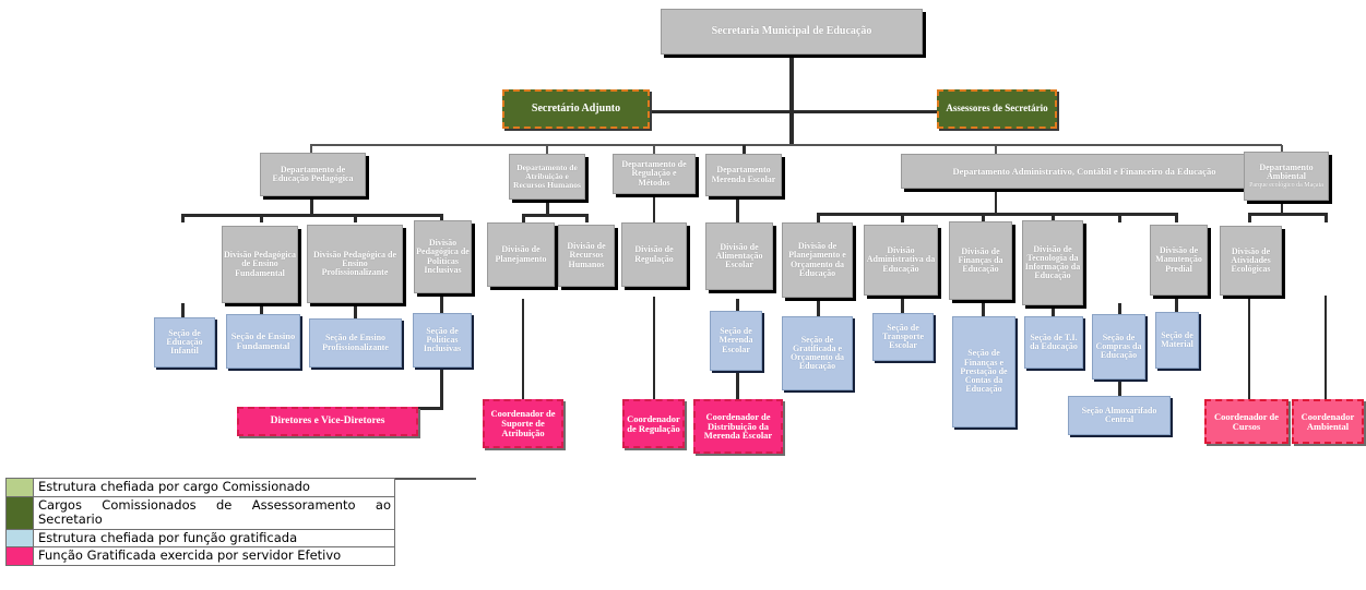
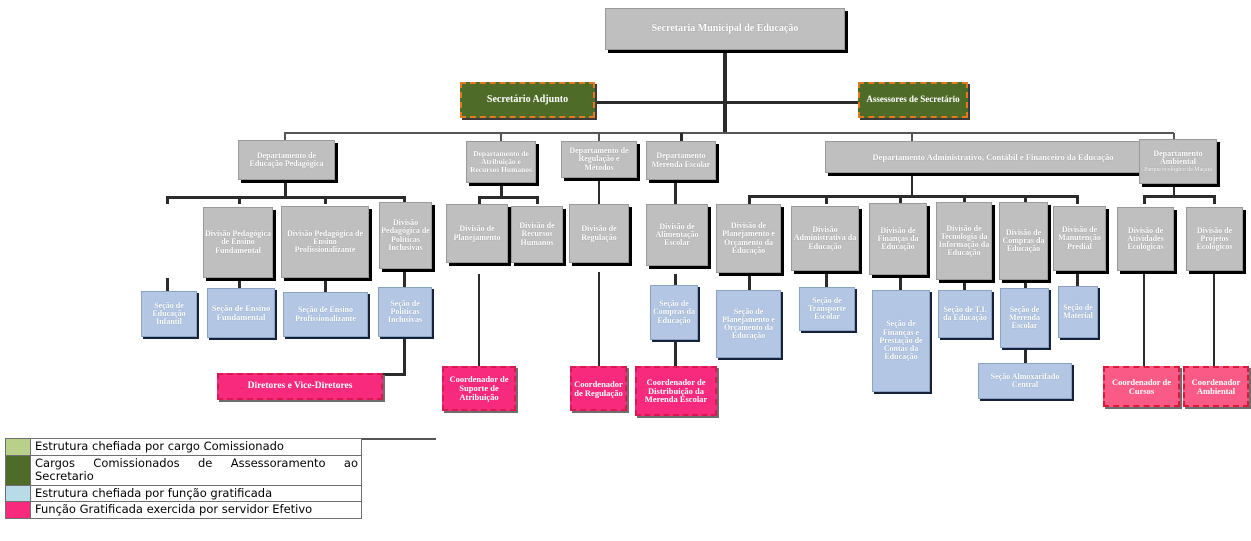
  Secretaria Municipal de Educação
  Secretário Adjunto
  Assessores de Secretário
  Departamento de Educação Pedagógica
  Departamento de Atribuição e Recursos Humanos
  Departamento de Regulação e Métodos
  Departamento Merenda Escolar
  Departamento Administrativo, Contábil e Financeiro da Educação
  Departamento Ambiental
  Divisão Pedagógica de Ensino Fundamental
  Divisão Pedagógica de Ensino Profissionalizante
  Divisão Pedagógica de Políticas Inclusivas
  Divisão de Planejamento
  Divisão de Recursos Humanos
  Divisão de Regulação
  Divisão de Alimentação Escolar
  Divisão de Planejamento e Orçamento da Educação
  Divisão Administrativa da Educação
  Divisão de Finanças da Educação
  Divisão de Tecnologia da Informação da Educação
+ Divisão de Compras da Educação
  Divisão de Manutenção Predial
  Divisão de Atividades Ecológicas
+ Divisão de Projetos Ecológicos
  Seção de Educação Infantil
  Seção de Ensino Fundamental
  Seção de Ensino Profissionalizante
  Seção de Políticas Inclusivas
- Seção de Merenda Escolar
+ Seção de Compras da Educação
- Seção de Gratificada e Orçamento da Educação
+ Seção de Planejamento e Orçamento da Educação
  Seção de Transporte Escolar
  Seção de Finanças e Prestação de Contas da Educação
  Seção de T.I. da Educação
- Seção de Compras da Educação
+ Seção de Merenda Escolar
  Seção de Material
  Seção Almoxarifado Central
  Diretores e Vice-Diretores
  Coordenador de Suporte de Atribuição
  Coordenador de Regulação
  Coordenador de Distribuição da Merenda Escolar
  Coordenador de Cursos
  Coordenador Ambiental
  Estrutura chefiada por cargo Comissionado
  Cargos Comissionados de Assessoramento ao Secretario
  Estrutura chefiada por função gratificada
  Função Gratificada exercida por servidor Efetivo
